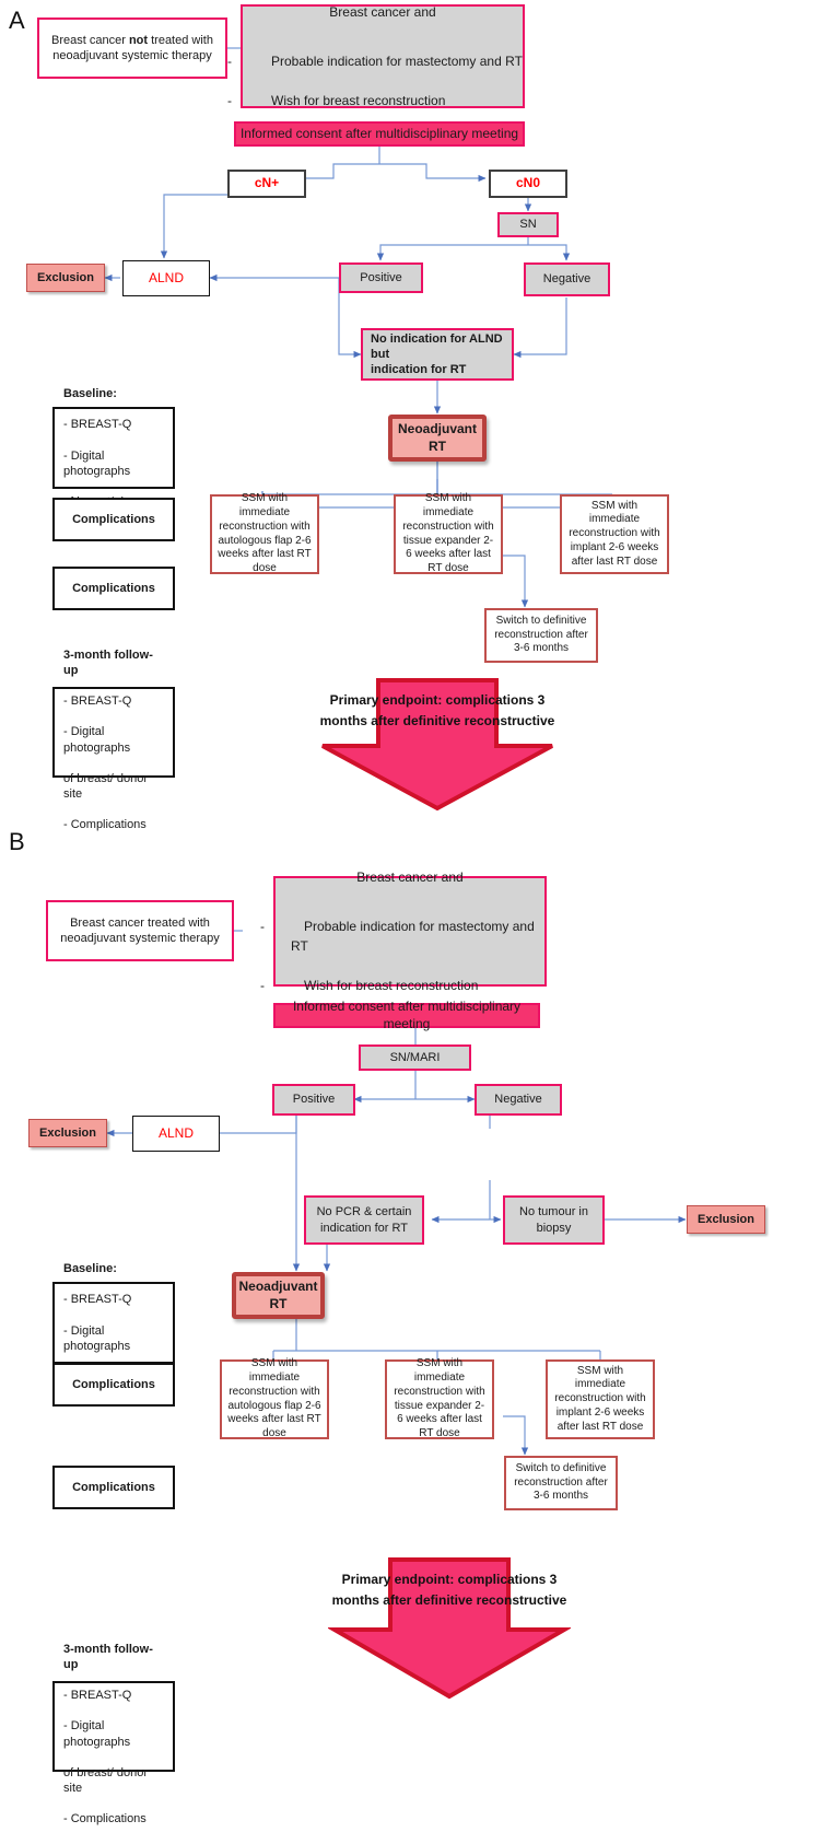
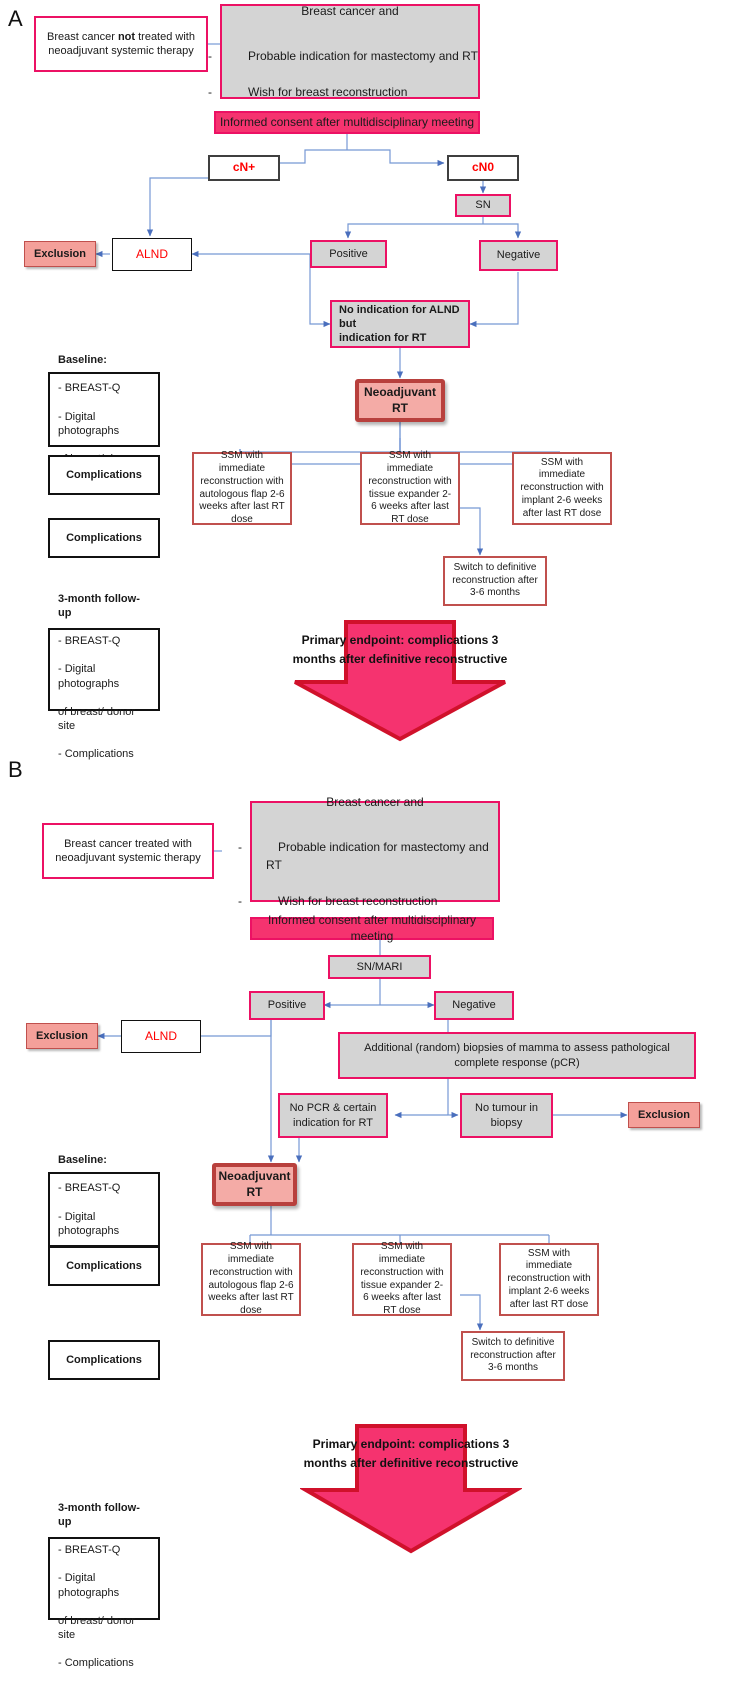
  A
  Breast cancer not treated with
  neoadjuvant systemic therapy
  Breast cancer and
  - Probable indication for mastectomy and RT
  - Wish for breast reconstruction
  Informed consent after multidisciplinary meeting
  cN+
  cN0
  SN
  Positive
  Negative
  ALND
  Exclusion
  No indication for ALND but
  indication for RT
  Neoadjuvant
  RT
  SSM with immediate reconstruction with autologous flap 2-6 weeks after last RT dose
  SSM with immediate reconstruction with tissue expander 2-6 weeks after last RT dose
  SSM with immediate reconstruction with implant 2-6 weeks after last RT dose
  Switch to definitive reconstruction after 3-6 months
  Baseline:
  - BREAST-Q
  - Digital photographs
  Complications
  Complications
  3-month follow-up
  - BREAST-Q
  - Digital photographs
  of breast/ donor site
  - Complications
  Primary endpoint: complications 3 months after definitive reconstructive
  B
  Breast cancer treated with
  neoadjuvant systemic therapy
  Breast cancer and
  - Probable indication for mastectomy and RT
  - Wish for breast reconstruction
  Informed consent after multidisciplinary meeting
  SN/MARI
  Positive
  Negative
  ALND
  Exclusion
+ Additional (random) biopsies of mamma to assess pathological
+ complete response (pCR)
  No PCR & certain
  indication for RT
  No tumour in
  biopsy
  Exclusion
  Neoadjuvant
  RT
  SSM with immediate reconstruction with autologous flap 2-6 weeks after last RT dose
  SSM with immediate reconstruction with tissue expander 2-6 weeks after last RT dose
  SSM with immediate reconstruction with implant 2-6 weeks after last RT dose
  Switch to definitive reconstruction after 3-6 months
  Baseline:
  - BREAST-Q
  - Digital photographs
  Complications
  Complications
  3-month follow-up
  - BREAST-Q
  - Digital photographs
  of breast/ donor site
  - Complications
  Primary endpoint: complications 3 months after definitive reconstructive
